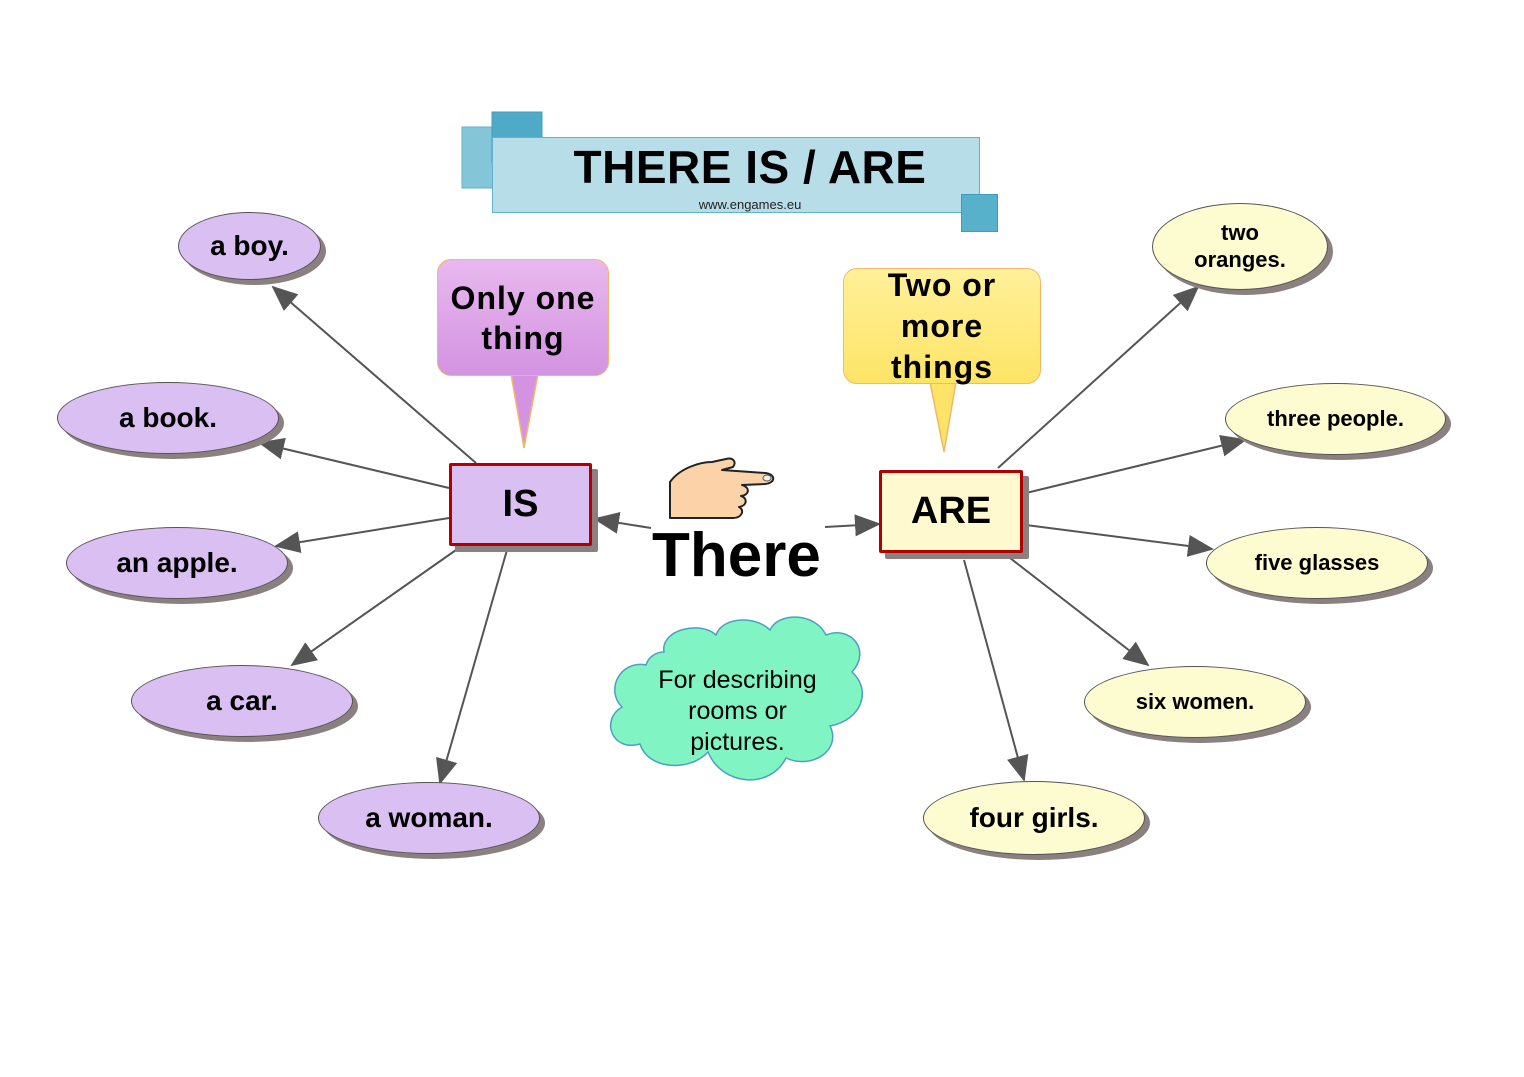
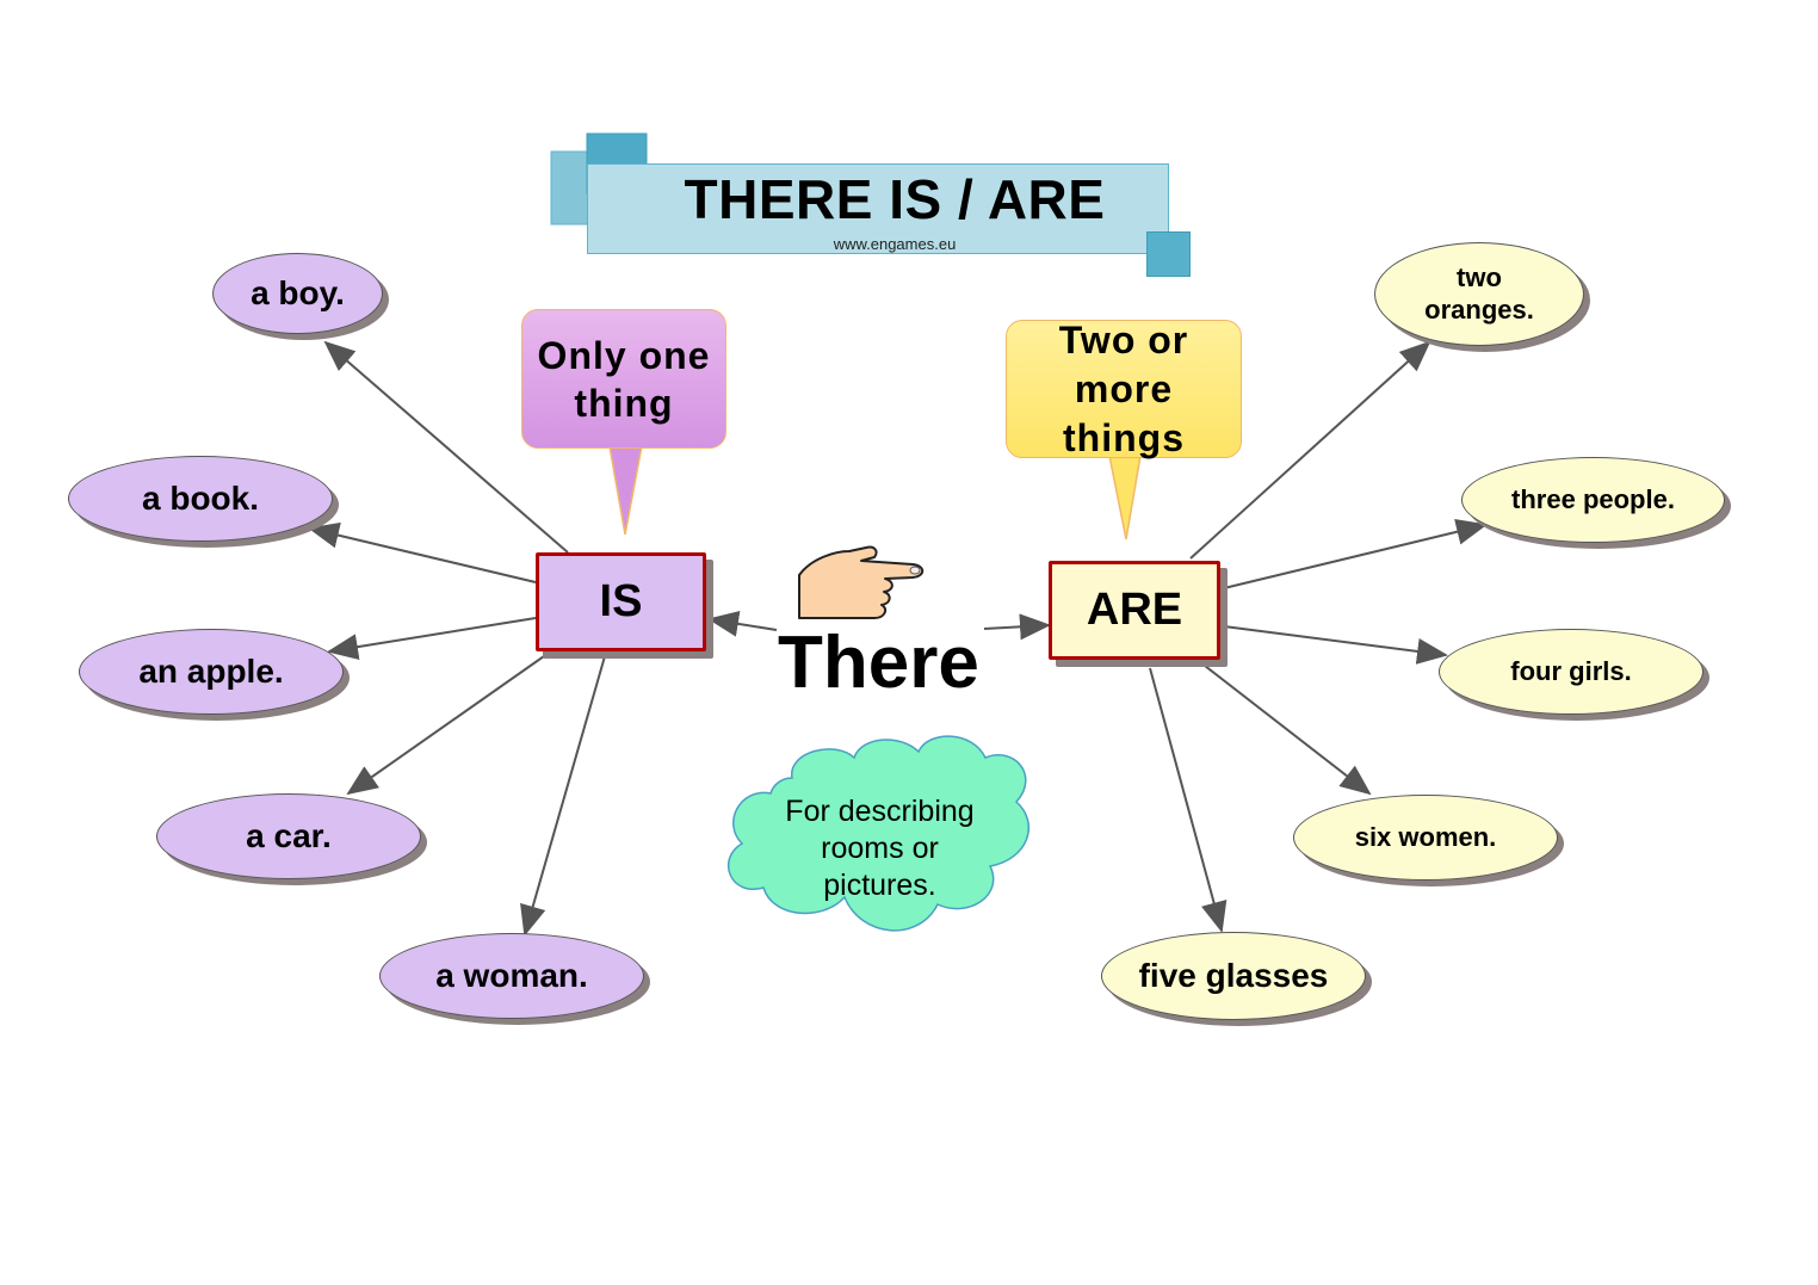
  THERE IS / ARE
  www.engames.eu
  Only one
  thing
  Two or
  more
  things
  IS
  ARE
  There
  a boy.
  a book.
  an apple.
  a car.
  a woman.
  two
  oranges.
  three people.
- five glasses
+ four girls.
  six women.
- four girls.
+ five glasses
  For describing
  rooms or
  pictures.
